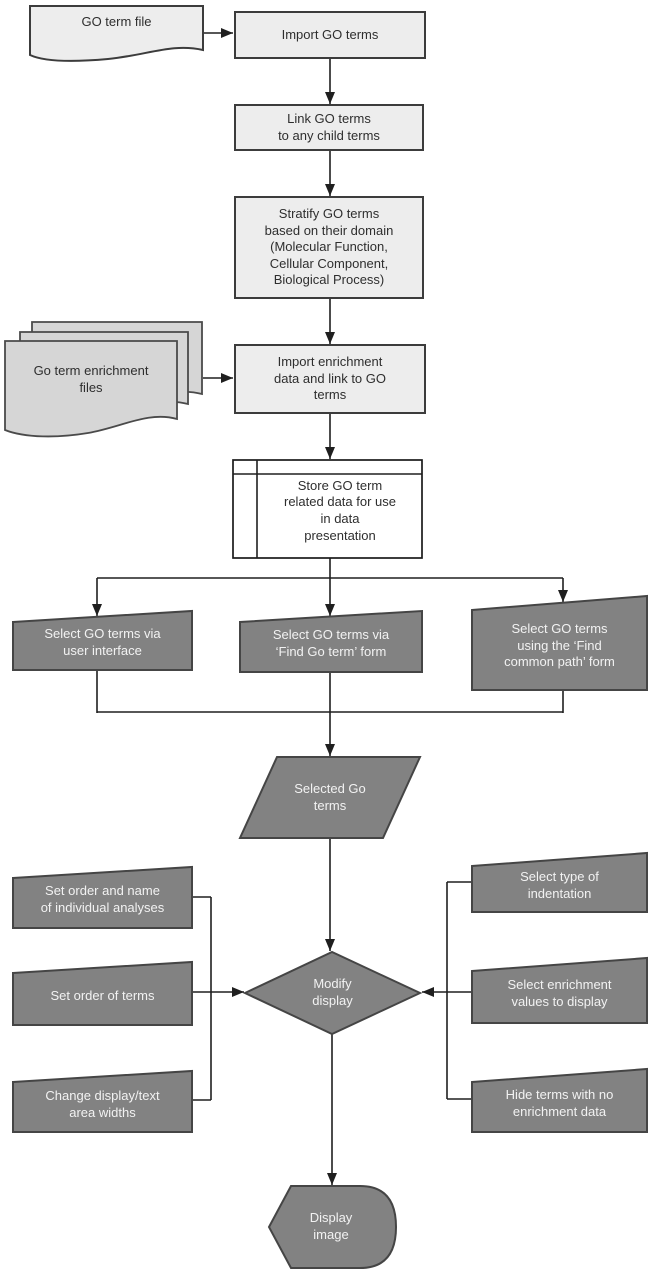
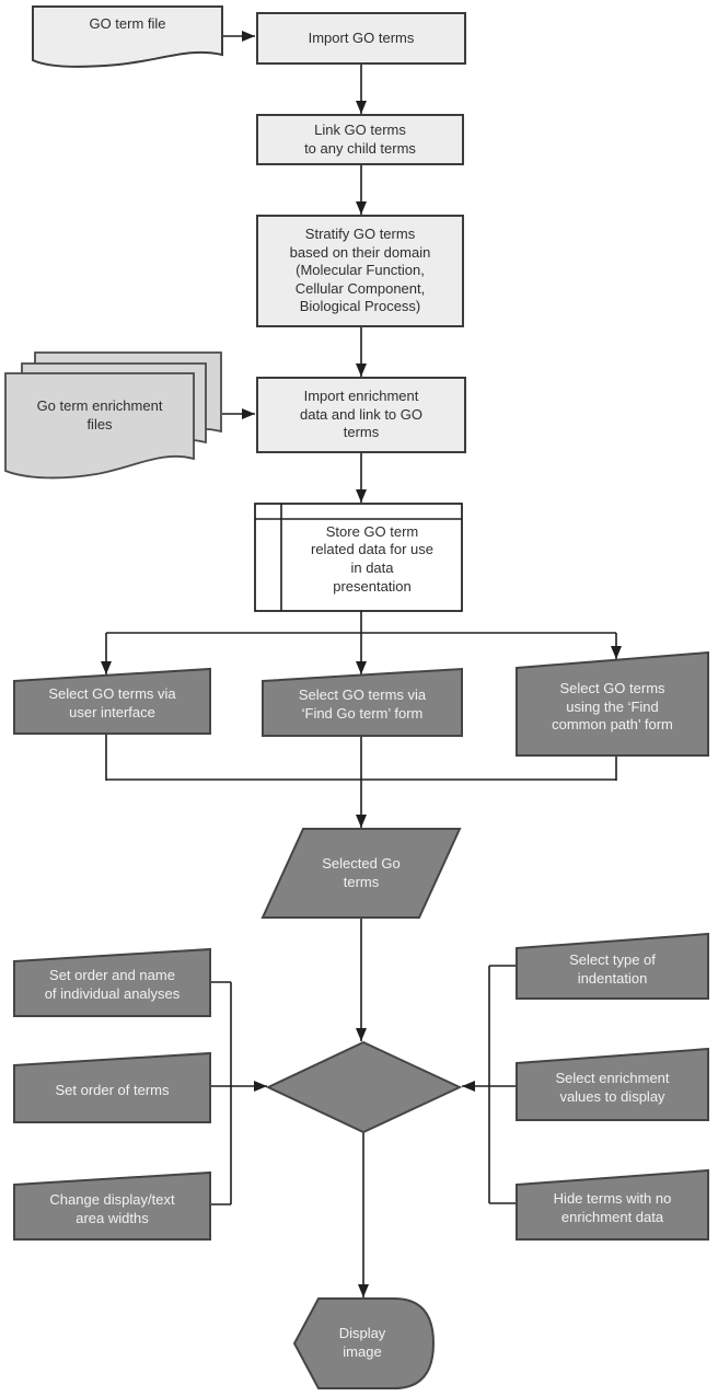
  GO term file
  Import GO terms
  Link GO terms
  to any child terms
  Stratify GO terms
  based on their domain
  (Molecular Function,
  Cellular Component,
  Biological Process)
  Go term enrichment
  files
  Import enrichment
  data and link to GO
  terms
  Store GO term
  related data for use
  in data
  presentation
  Select GO terms via
  user interface
  Select GO terms via
  ‘Find Go term’ form
  Select GO terms
  using the ‘Find
  common path’ form
  Selected Go
  terms
  Set order and name
  of individual analyses
  Set order of terms
  Change display/text
  area widths
  Select type of
  indentation
  Select enrichment
  values to display
  Hide terms with no
  enrichment data
- Modify
- display
  Display
  image
